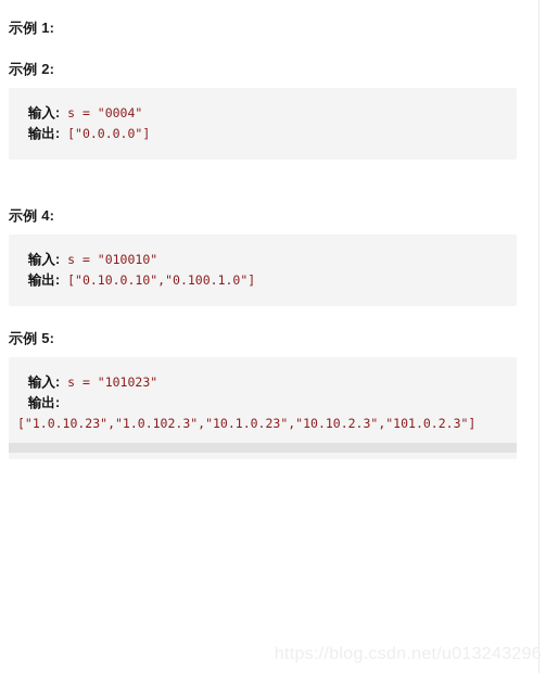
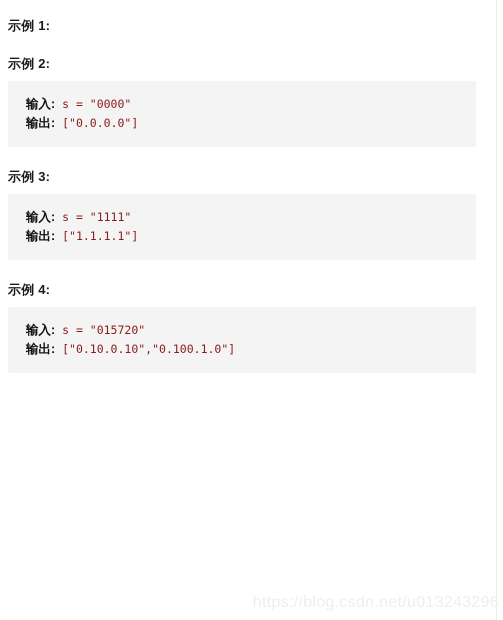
  示例 1:
  示例 2:
- 输入: s = "0004"
+ 输入: s = "0000"
  输出: ["0.0.0.0"]
+ 示例 3:
+ 输入: s = "1111"
+ 输出: ["1.1.1.1"]
  示例 4:
- 输入: s = "010010"
+ 输入: s = "015720"
  输出: ["0.10.0.10","0.100.1.0"]
- 示例 5:
- 输入: s = "101023"
- 输出:
- ["1.0.10.23","1.0.102.3","10.1.0.23","10.10.2.3","101.0.2.3"]
